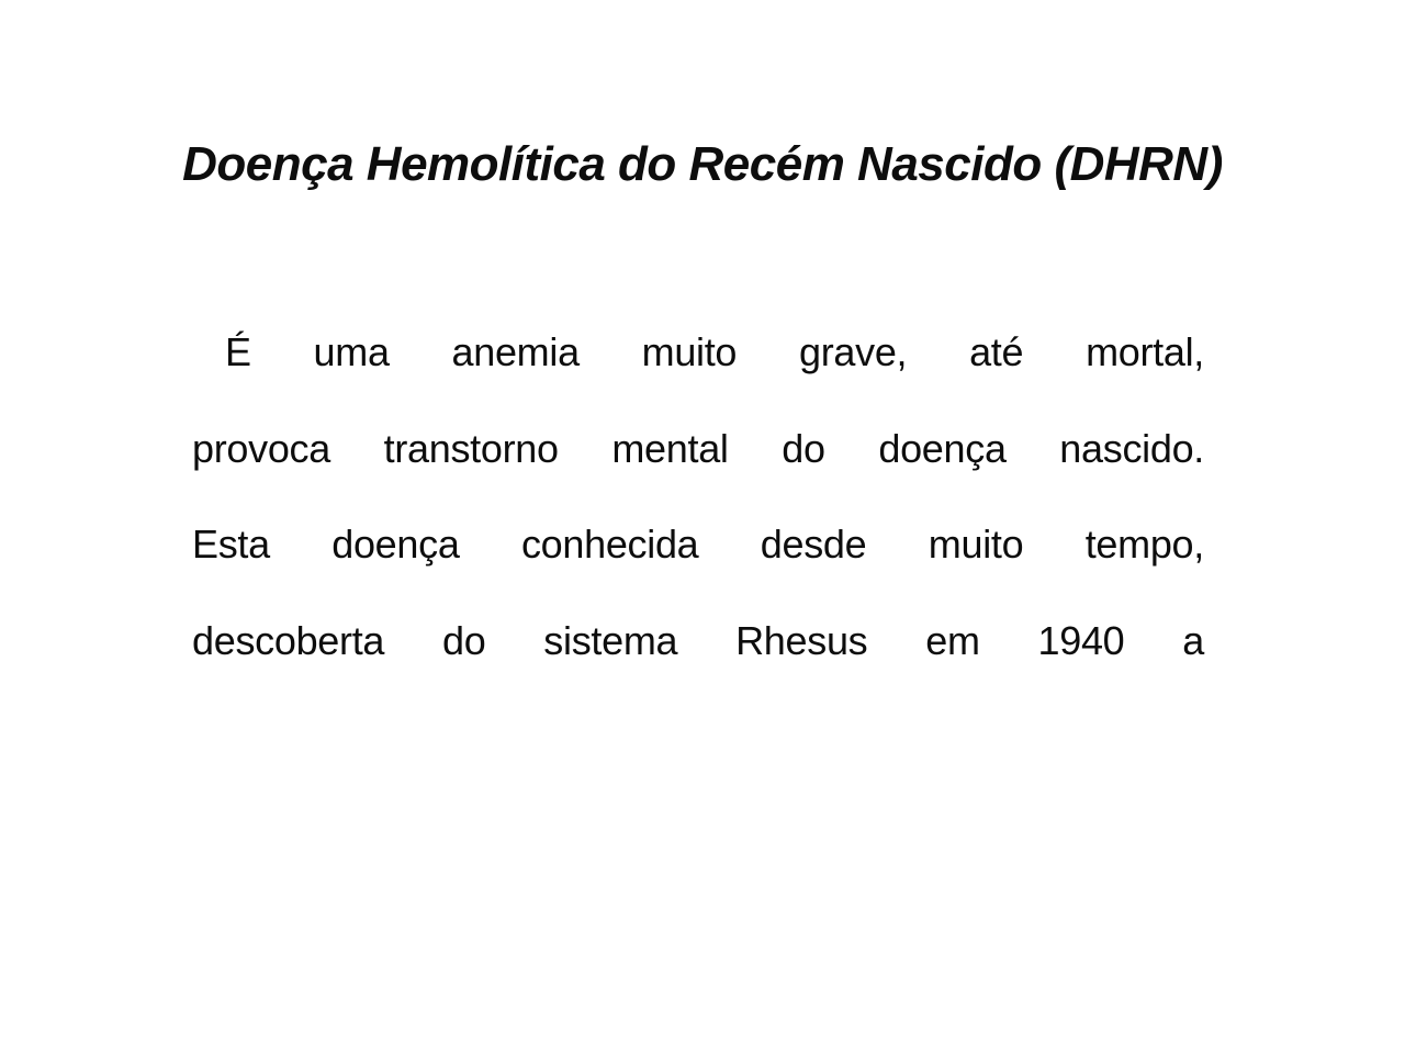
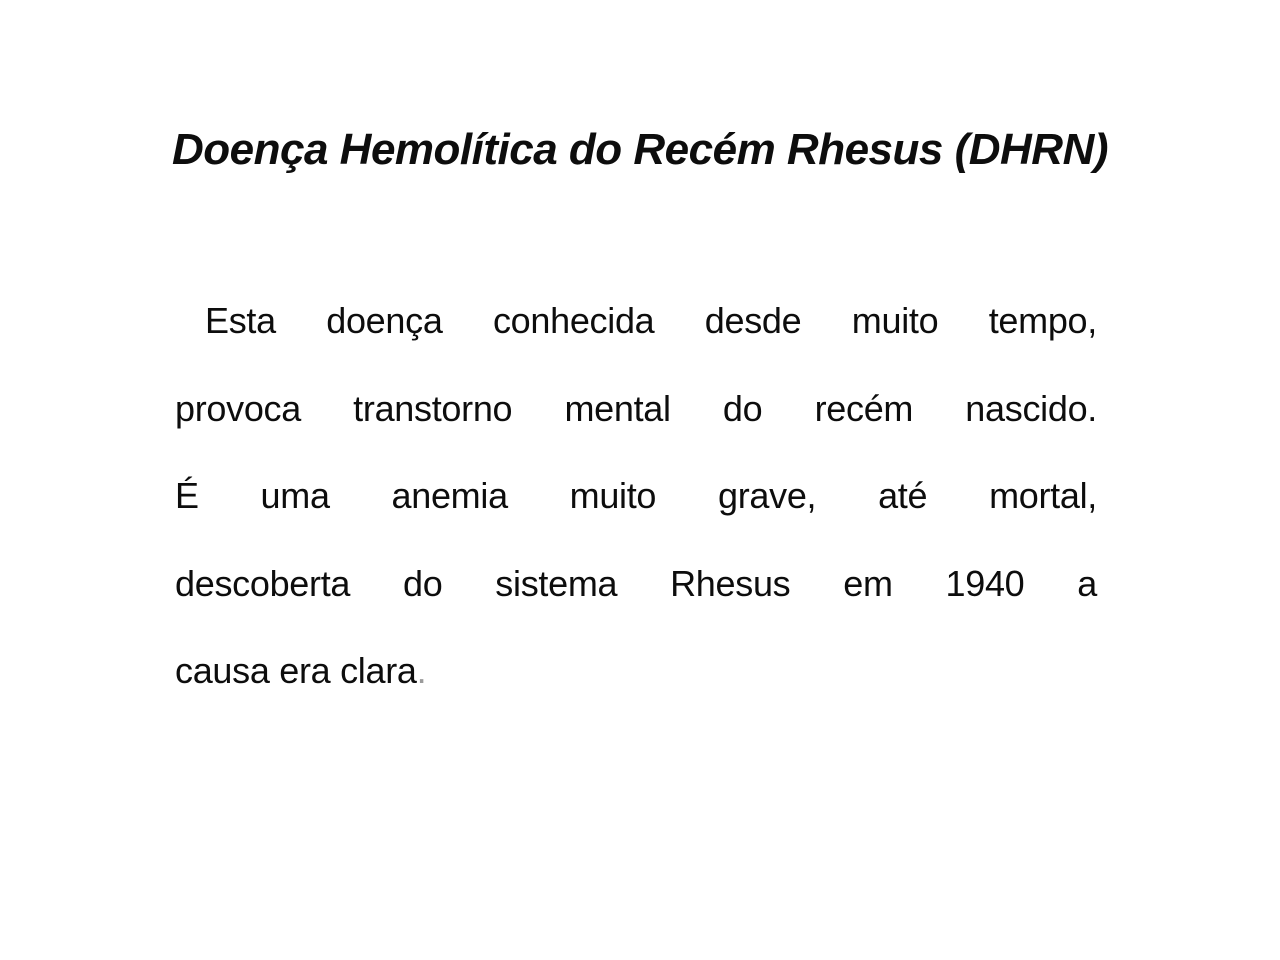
- Doença Hemolítica do Recém Nascido (DHRN)
+ Doença Hemolítica do Recém Rhesus (DHRN)
- É uma anemia muito grave, até mortal,
+ Esta doença conhecida desde muito tempo,
- provoca transtorno mental do doença nascido.
+ provoca transtorno mental do recém nascido.
- Esta doença conhecida desde muito tempo,
+ É uma anemia muito grave, até mortal,
  descoberta do sistema Rhesus em 1940 a
+ causa era clara.
